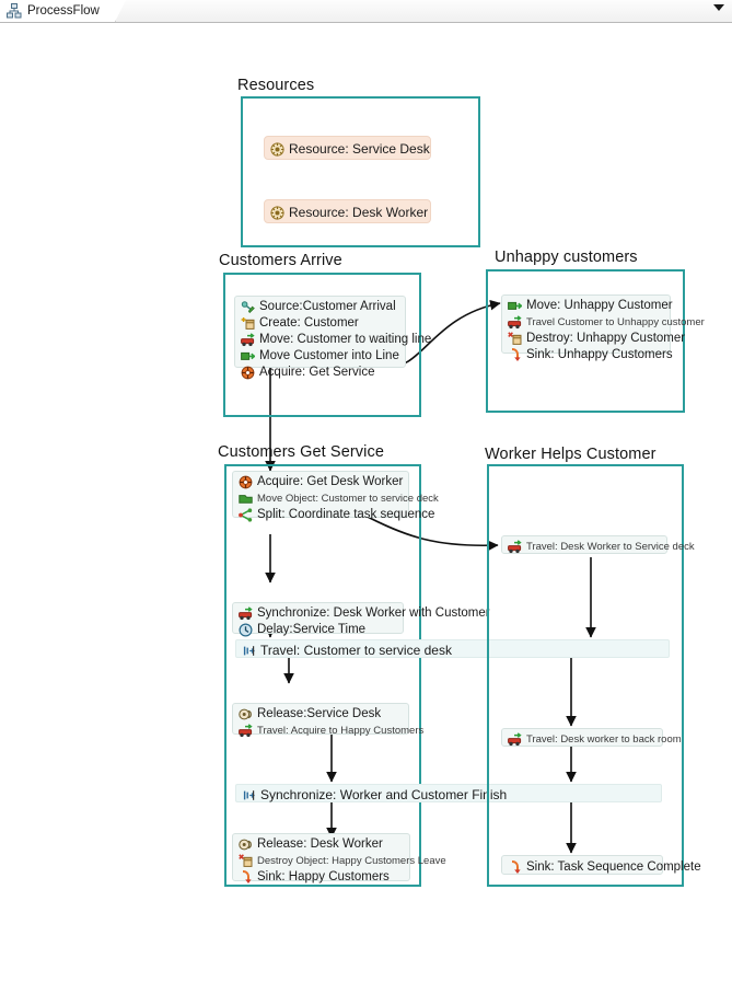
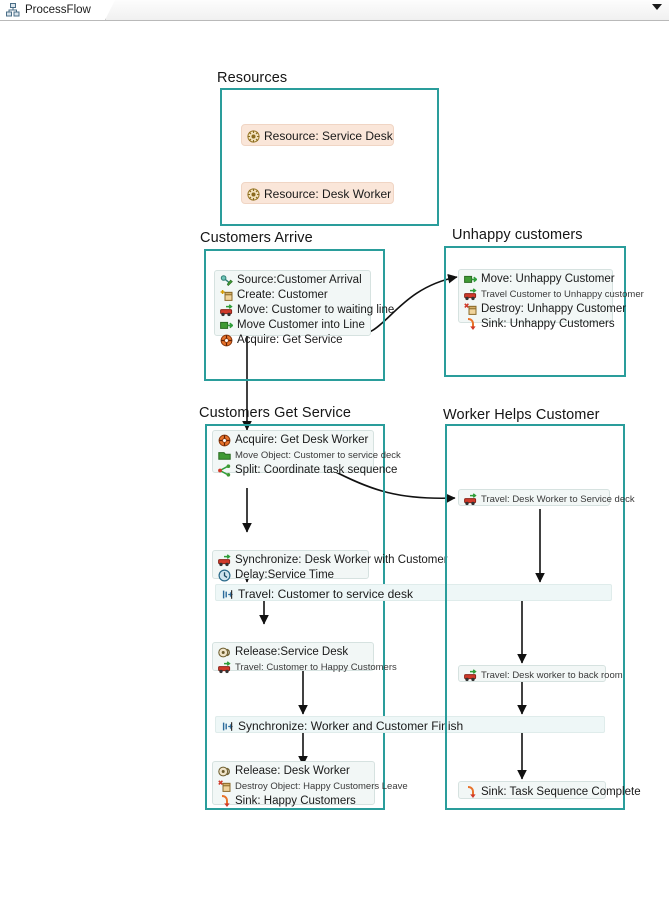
  ProcessFlow
  Resources
  Resource: Service Desk
  Resource: Desk Worker
  Customers Arrive
  Source:Customer Arrival
  Create: Customer
  Move: Customer to waiting line
  Move Customer into Line
  Acquire: Get Service
  Unhappy customers
  Move: Unhappy Customer
  Travel Customer to Unhappy customer
  Destroy: Unhappy Customer
  Sink: Unhappy Customers
  Customers Get Service
  Acquire: Get Desk Worker
  Move Object: Customer to service deck
  Split: Coordinate task sequence
  Synchronize: Desk Worker with Customer
  Delay:Service Time
  Travel: Customer to service desk
  Release:Service Desk
- Travel: Acquire to Happy Customers
+ Travel: Customer to Happy Customers
  Synchronize: Worker and Customer Finish
  Release: Desk Worker
  Destroy Object: Happy Customers Leave
  Sink: Happy Customers
  Worker Helps Customer
  Travel: Desk Worker to Service deck
  Travel: Desk worker to back room
  Sink: Task Sequence Complete
